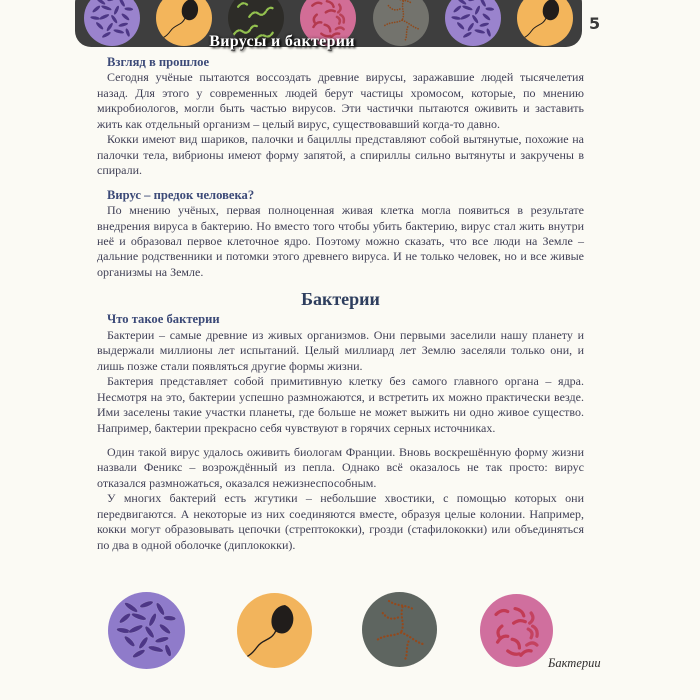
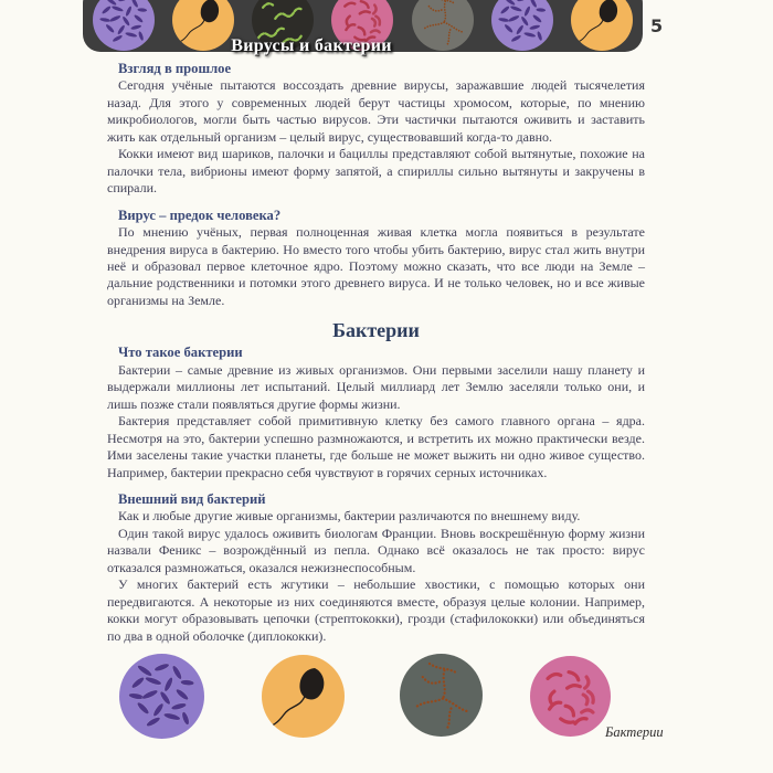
  Вирусы и бактерии
  5
  Взгляд в прошлое
  Сегодня учёные пытаются воссоздать древние вирусы, заражавшие людей тысячелетия назад. Для этого у современных людей берут частицы хромосом, которые, по мнению микробиологов, могли быть частью вирусов. Эти частички пытаются оживить и заставить жить как отдельный организм – целый вирус, существовавший когда-то давно.
  Кокки имеют вид шариков, палочки и бациллы представляют собой вытянутые, похожие на палочки тела, вибрионы имеют форму запятой, а спириллы сильно вытянуты и закручены в спирали.
  Вирус – предок человека?
  По мнению учёных, первая полноценная живая клетка могла появиться в результате внедрения вируса в бактерию. Но вместо того чтобы убить бактерию, вирус стал жить внутри неё и образовал первое клеточное ядро. Поэтому можно сказать, что все люди на Земле – дальние родственники и потомки этого древнего вируса. И не только человек, но и все живые организмы на Земле.
  Бактерии
  Что такое бактерии
  Бактерии – самые древние из живых организмов. Они первыми заселили нашу планету и выдержали миллионы лет испытаний. Целый миллиард лет Землю заселяли только они, и лишь позже стали появляться другие формы жизни.
  Бактерия представляет собой примитивную клетку без самого главного органа – ядра. Несмотря на это, бактерии успешно размножаются, и встретить их можно практически везде. Ими заселены такие участки планеты, где больше не может выжить ни одно живое существо. Например, бактерии прекрасно себя чувствуют в горячих серных источниках.
+ Внешний вид бактерий
+ Как и любые другие живые организмы, бактерии различаются по внешнему виду.
  Один такой вирус удалось оживить биологам Франции. Вновь воскрешённую форму жизни назвали Феникс – возрождённый из пепла. Однако всё оказалось не так просто: вирус отказался размножаться, оказался нежизнеспособным.
  У многих бактерий есть жгутики – небольшие хвостики, с помощью которых они передвигаются. А некоторые из них соединяются вместе, образуя целые колонии. Например, кокки могут образовывать цепочки (стрептококки), грозди (стафилококки) или объединяться по два в одной оболочке (диплококки).
  Бактерии
